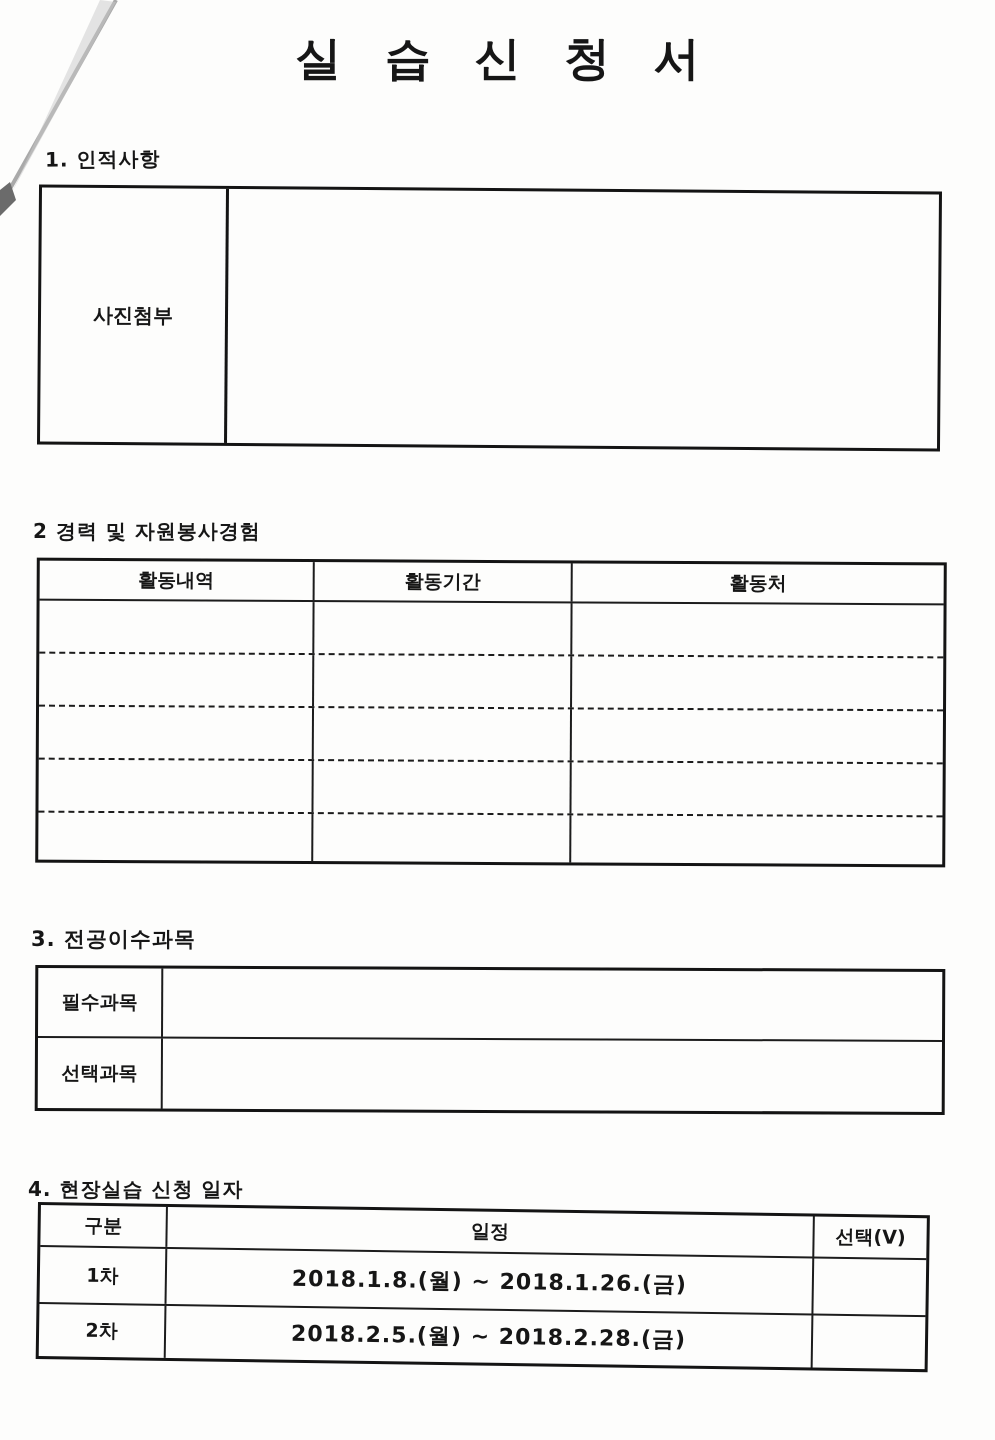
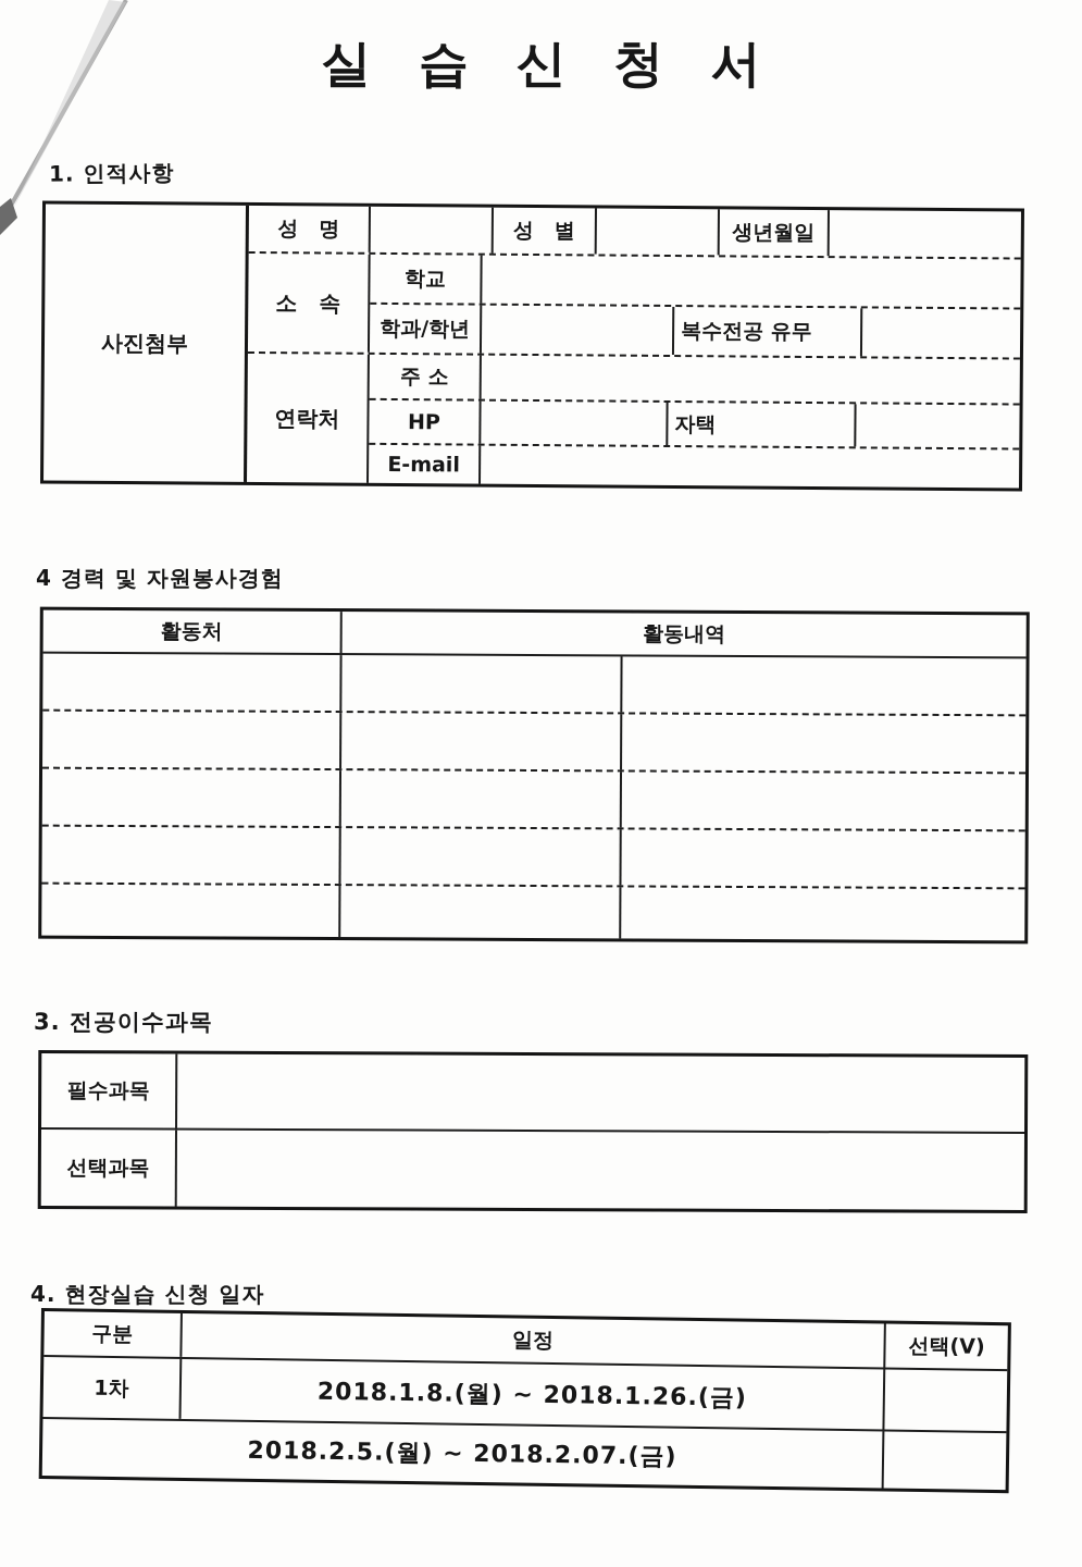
  실 습 신 청 서
  1. 인적사항
  사진첨부
+ 성 명
+ 성 별
+ 생년월일
+ 소 속
+ 학교
+ 학과/학년
+ 복수전공 유무
+ 연락처
+ 주 소
+ HP
+ 자택
+ E-mail
- 2 경력 및 자원봉사경험
+ 4 경력 및 자원봉사경험
- 활동내역
+ 활동처
- 활동기간
- 활동처
+ 활동내역
  3. 전공이수과목
  필수과목
  선택과목
  4. 현장실습 신청 일자
  구분
  일정
  선택(V)
  1차
  2018.1.8.(월) ~ 2018.1.26.(금)
- 2차
- 2018.2.5.(월) ~ 2018.2.28.(금)
+ 2018.2.5.(월) ~ 2018.2.07.(금)
